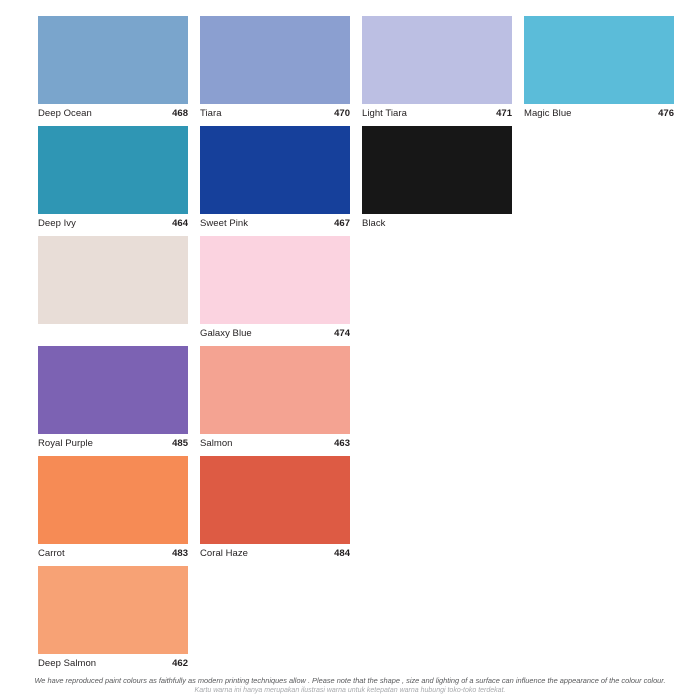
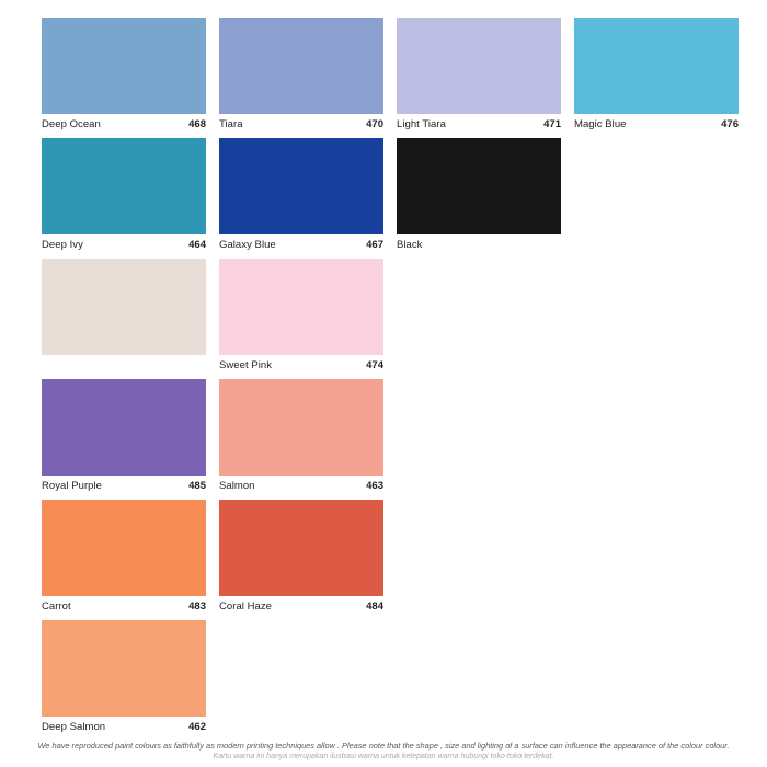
  Deep Ocean
  468
  Tiara
  470
  Light Tiara
  471
  Magic Blue
  476
  Deep Ivy
  464
- Sweet Pink
+ Galaxy Blue
  467
  Black
- Galaxy Blue
+ Sweet Pink
  474
  Royal Purple
  485
  Salmon
  463
  Carrot
  483
  Coral Haze
  484
  Deep Salmon
  462
  We have reproduced paint colours as faithfully as modern printing techniques allow . Please note that the shape , size and lighting of a surface can influence the appearance of the colour colour.
